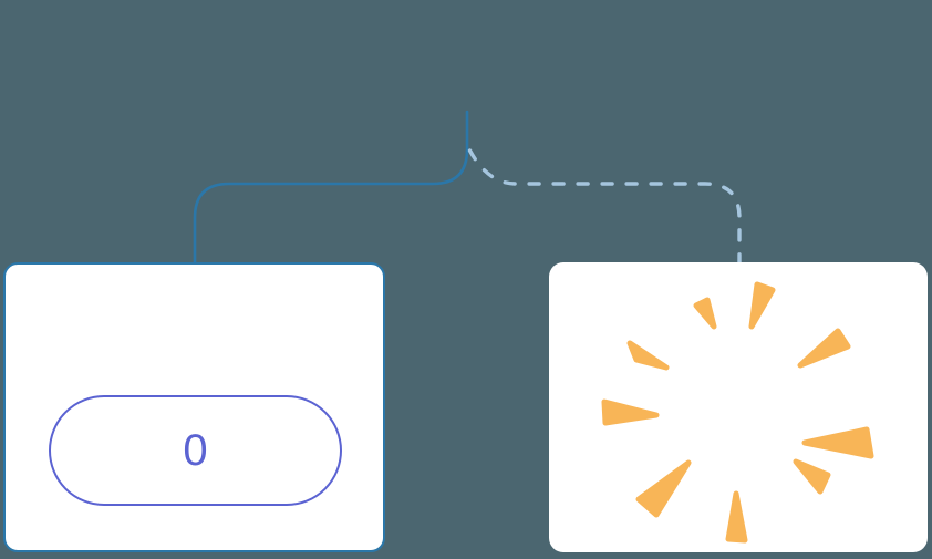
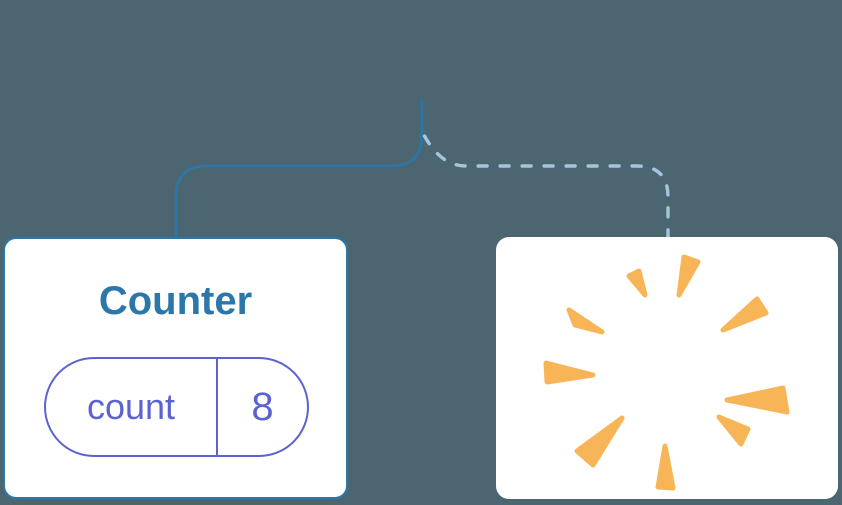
+ Counter
+ count
- 0
+ 8
